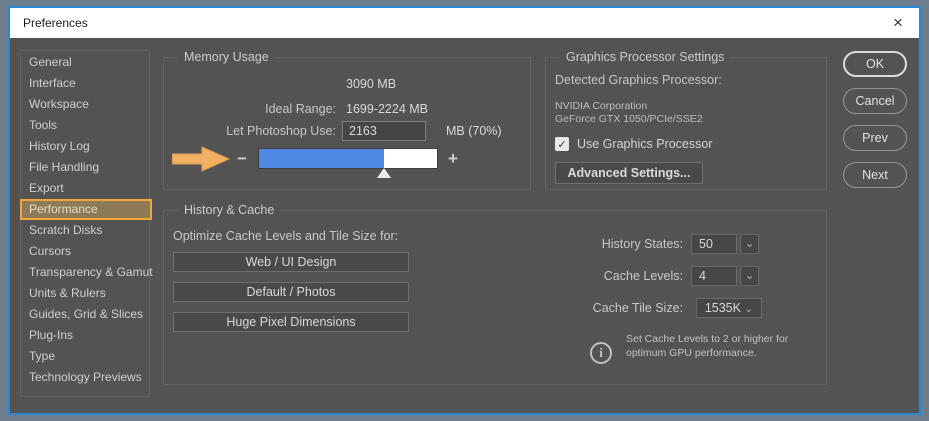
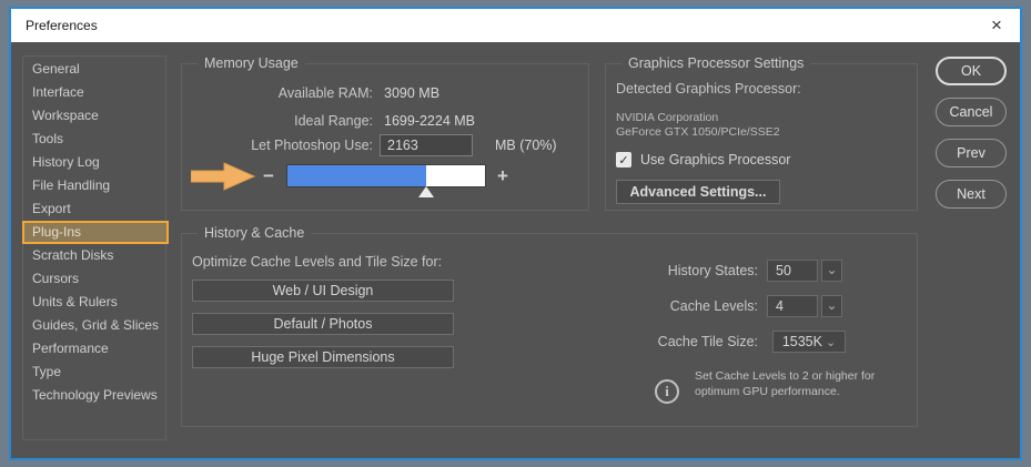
  Preferences
  ×
  General
  Interface
  Workspace
  Tools
  History Log
  File Handling
  Export
- Performance
+ Plug-Ins
  Scratch Disks
  Cursors
- Transparency & Gamut
  Units & Rulers
  Guides, Grid & Slices
- Plug-Ins
+ Performance
  Type
  Technology Previews
  Memory Usage
+ Available RAM:
  3090 MB
  Ideal Range:
  1699-2224 MB
  Let Photoshop Use:
  2163
  MB (70%)
  −
  +
  Graphics Processor Settings
  Detected Graphics Processor:
  NVIDIA Corporation
  GeForce GTX 1050/PCIe/SSE2
  ✓
  Use Graphics Processor
  Advanced Settings...
  History & Cache
  Optimize Cache Levels and Tile Size for:
  Web / UI Design
  Default / Photos
  Huge Pixel Dimensions
  History States:
  50
  ⌄
  Cache Levels:
  4
  ⌄
  Cache Tile Size:
  1535K ⌄
  i
  Set Cache Levels to 2 or higher for
  optimum GPU performance.
  OK
  Cancel
  Prev
  Next
